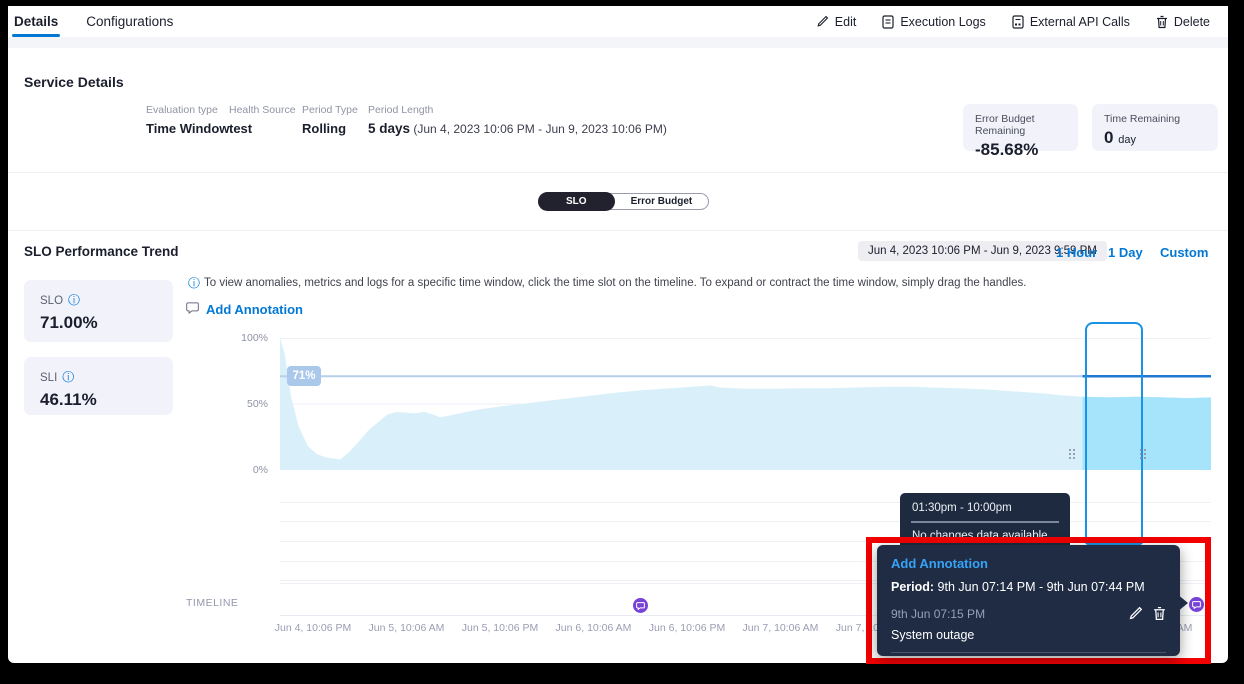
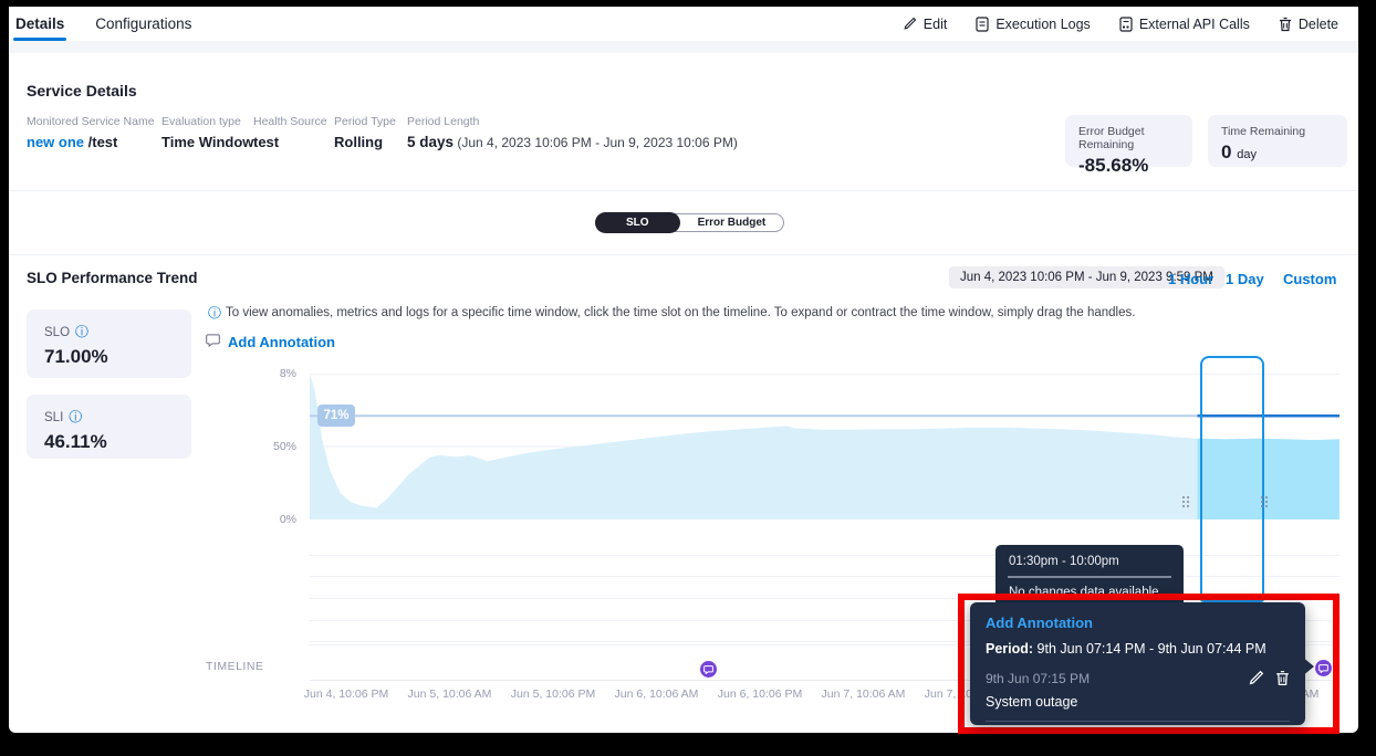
  Details
  Configurations
  Edit
  Execution Logs
  External API Calls
  Delete
  Service Details
+ Monitored Service Name
+ new one /test
  Evaluation type
  Time Window
  Health Source
  test
  Period Type
  Rolling
  Period Length
  5 days (Jun 4, 2023 10:06 PM - Jun 9, 2023 10:06 PM)
  Error Budget Remaining
  -85.68%
  Time Remaining
  0 day
  SLO
  Error Budget
  SLO Performance Trend
  Jun 4, 2023 10:06 PM - Jun 9, 2023 9:59 PM
  1 Hour
  1 Day
  Custom
  ⓘ
  To view anomalies, metrics and logs for a specific time window, click the time slot on the timeline. To expand or contract the time window, simply drag the handles.
  SLO
  ⓘ
  71.00%
  SLI
  ⓘ
  46.11%
  Add Annotation
- 100%
+ 8%
  50%
  0%
  71%
  TIMELINE
  Jun 4, 10:06 PM
  Jun 5, 10:06 AM
  Jun 5, 10:06 PM
  Jun 6, 10:06 AM
  Jun 6, 10:06 PM
  Jun 7, 10:06 AM
  01:30pm - 10:00pm
  No changes data available
  Add Annotation
  Period: 9th Jun 07:14 PM - 9th Jun 07:44 PM
  9th Jun 07:15 PM
  System outage
